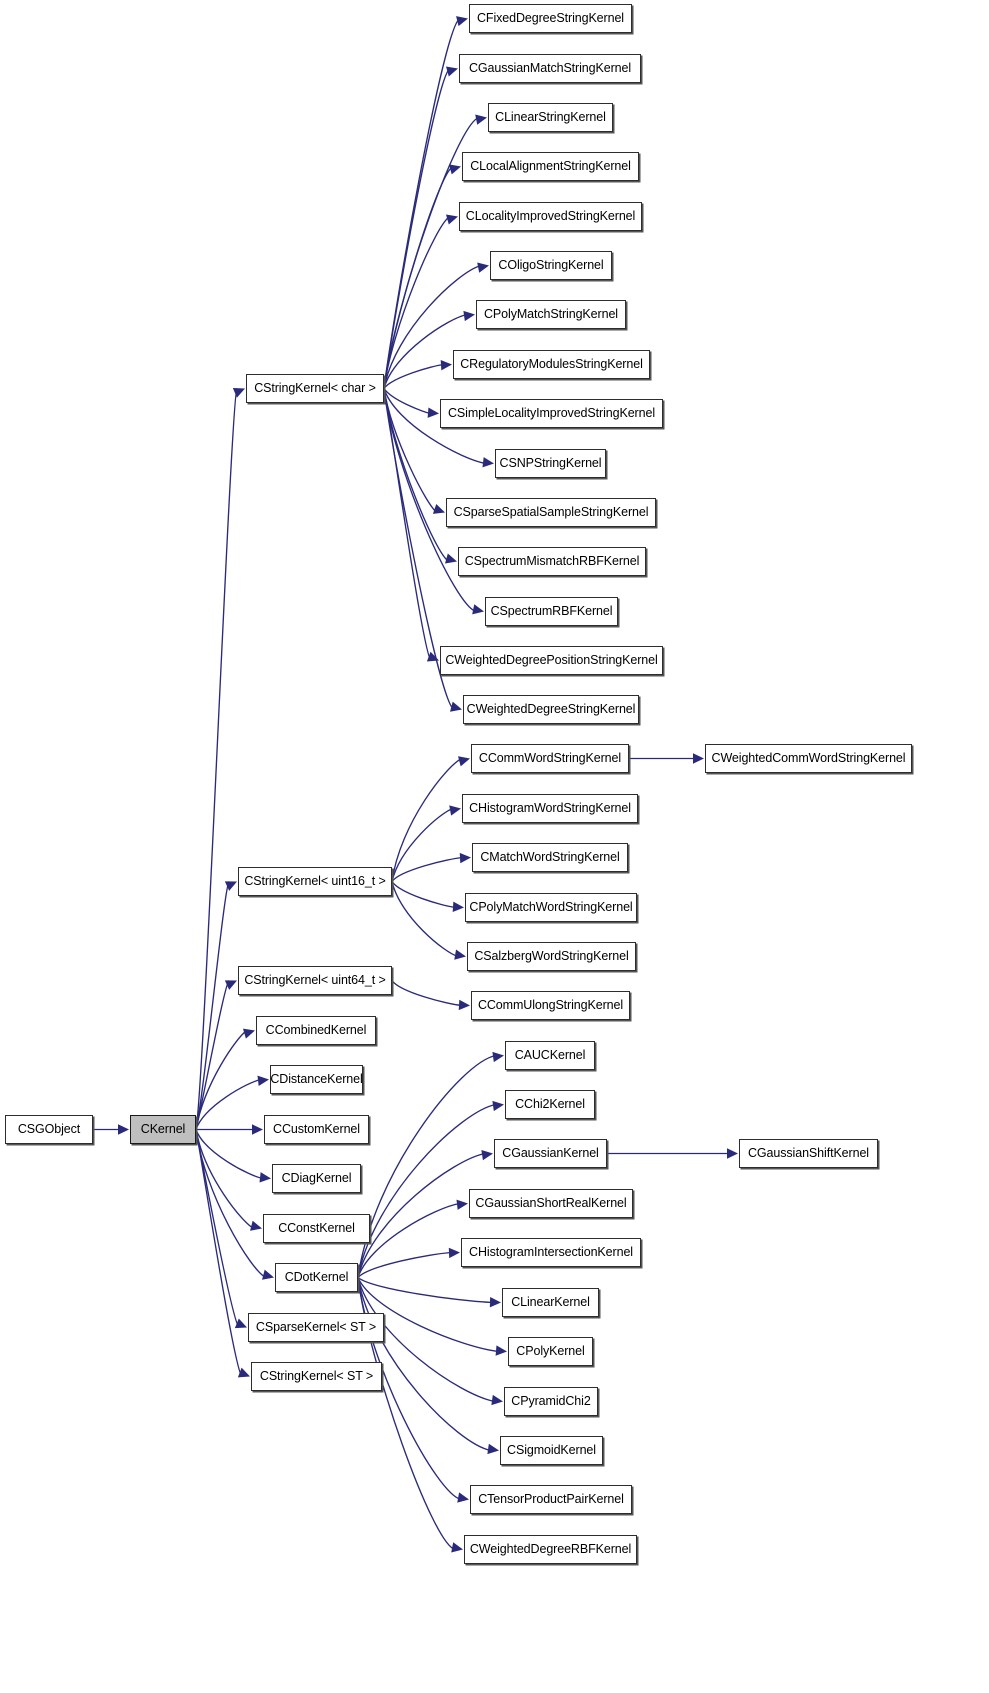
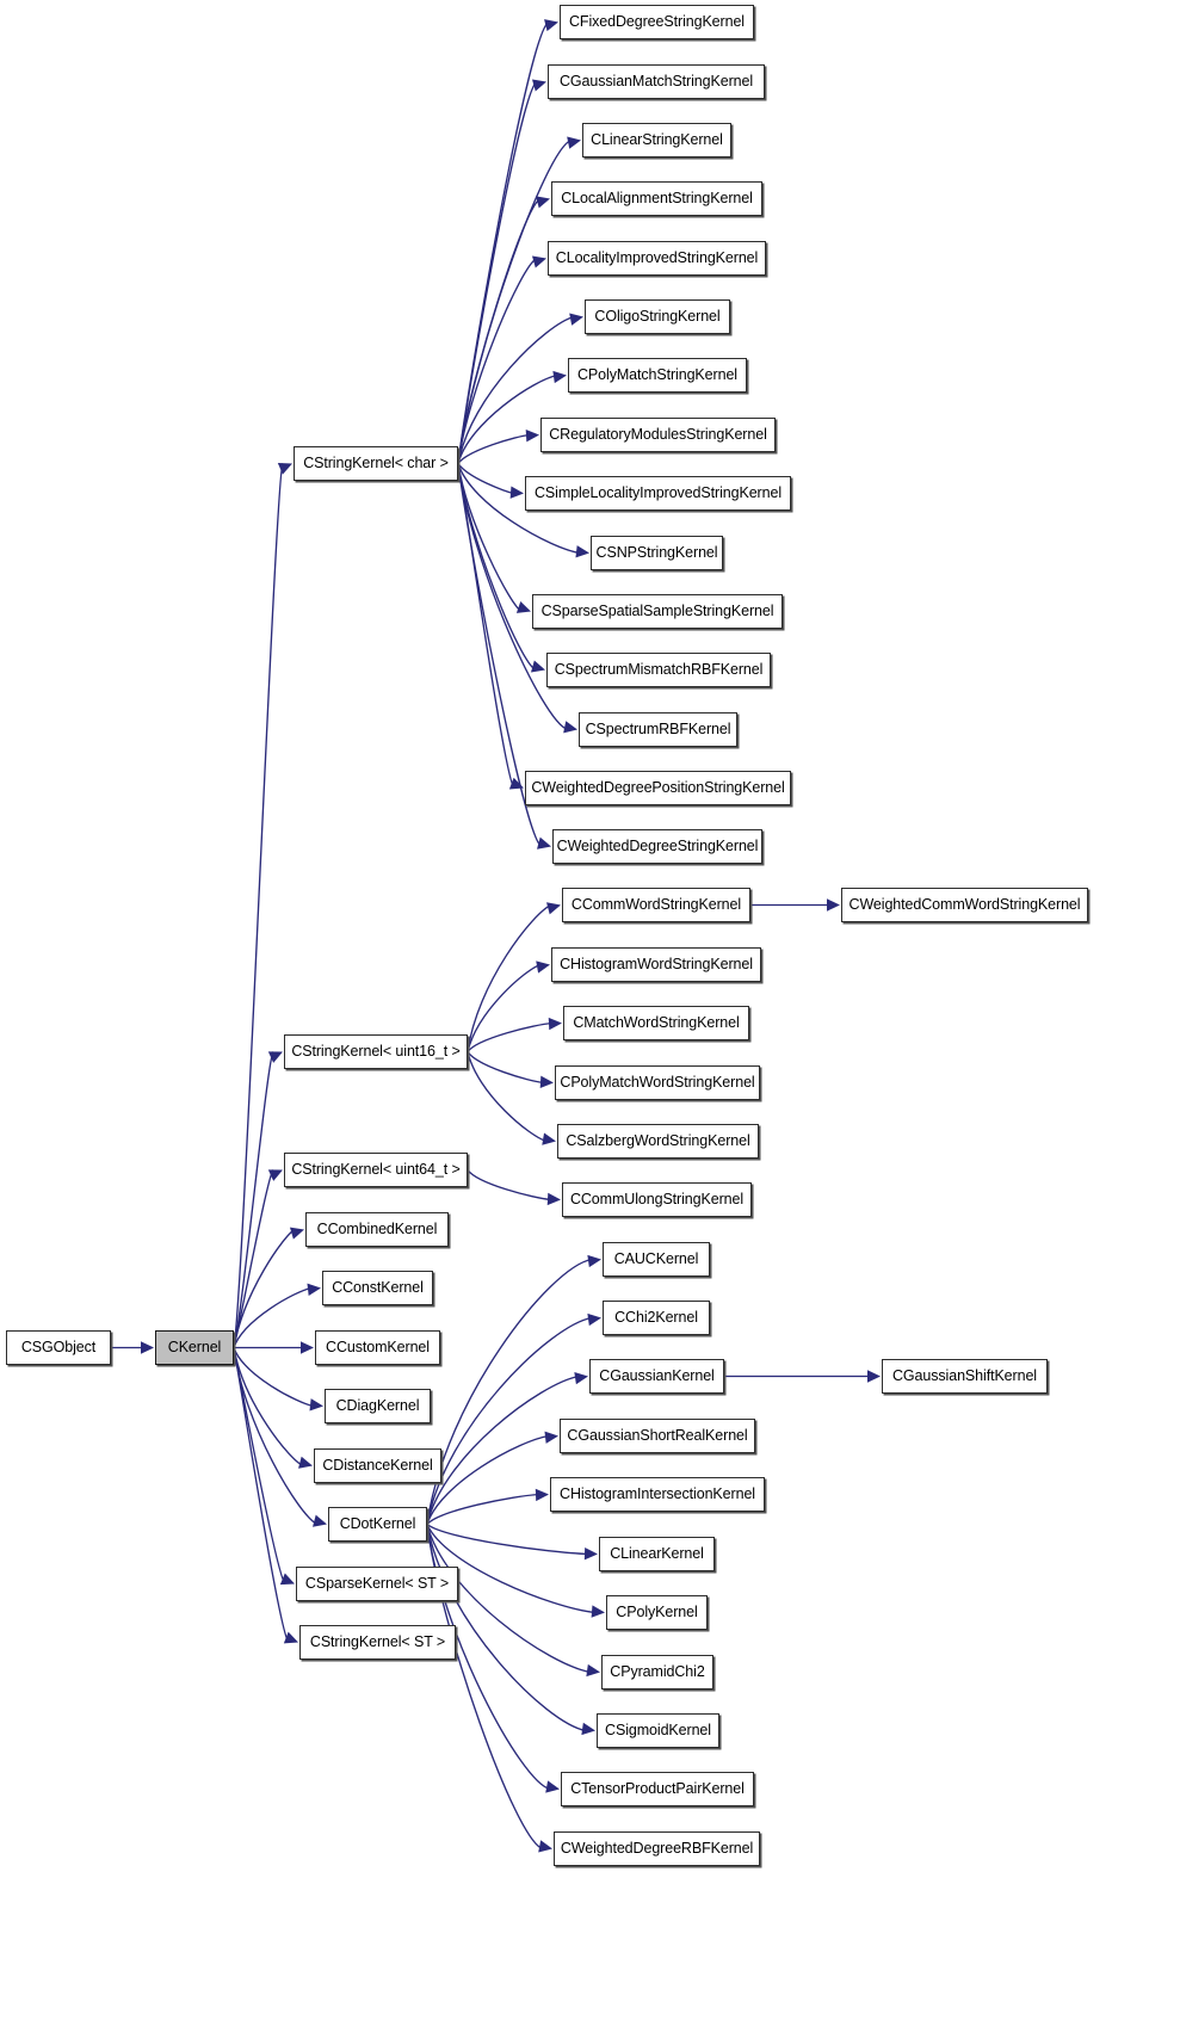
  CSGObject
  CKernel
  CStringKernel< char >
  CStringKernel< uint16_t >
  CStringKernel< uint64_t >
  CCombinedKernel
- CDistanceKernel
+ CConstKernel
  CCustomKernel
  CDiagKernel
- CConstKernel
+ CDistanceKernel
  CDotKernel
  CSparseKernel< ST >
  CStringKernel< ST >
  CFixedDegreeStringKernel
  CGaussianMatchStringKernel
  CLinearStringKernel
  CLocalAlignmentStringKernel
  CLocalityImprovedStringKernel
  COligoStringKernel
  CPolyMatchStringKernel
  CRegulatoryModulesStringKernel
  CSimpleLocalityImprovedStringKernel
  CSNPStringKernel
  CSparseSpatialSampleStringKernel
  CSpectrumMismatchRBFKernel
  CSpectrumRBFKernel
  CWeightedDegreePositionStringKernel
  CWeightedDegreeStringKernel
  CCommWordStringKernel
  CHistogramWordStringKernel
  CMatchWordStringKernel
  CPolyMatchWordStringKernel
  CSalzbergWordStringKernel
  CCommUlongStringKernel
  CAUCKernel
  CChi2Kernel
  CGaussianKernel
  CGaussianShortRealKernel
  CHistogramIntersectionKernel
  CLinearKernel
  CPolyKernel
  CPyramidChi2
  CSigmoidKernel
  CTensorProductPairKernel
  CWeightedDegreeRBFKernel
  CWeightedCommWordStringKernel
  CGaussianShiftKernel
